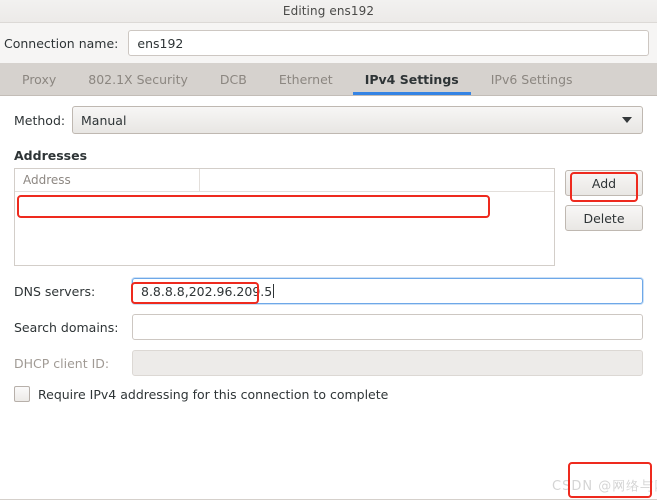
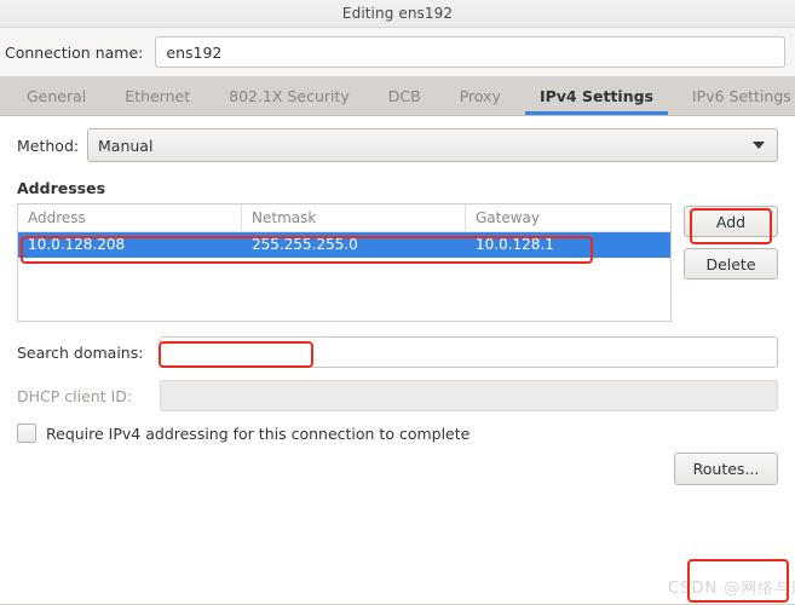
  Editing ens192
  Connection name:
  ens192
+ General
- Proxy
+ Ethernet
  802.1X Security
  DCB
- Ethernet
+ Proxy
  IPv4 Settings
  IPv6 Settings
  Method:
  Manual
  Addresses
  Address
+ Netmask
+ Gateway
+ 10.0.128.208
+ 255.255.255.0
+ 10.0.128.1
  Add
  Delete
- DNS servers:
- 8.8.8.8,202.96.209.5
  Search domains:
  DHCP client ID:
  Require IPv4 addressing for this connection to complete
+ Routes...
  CSDN @网络与
